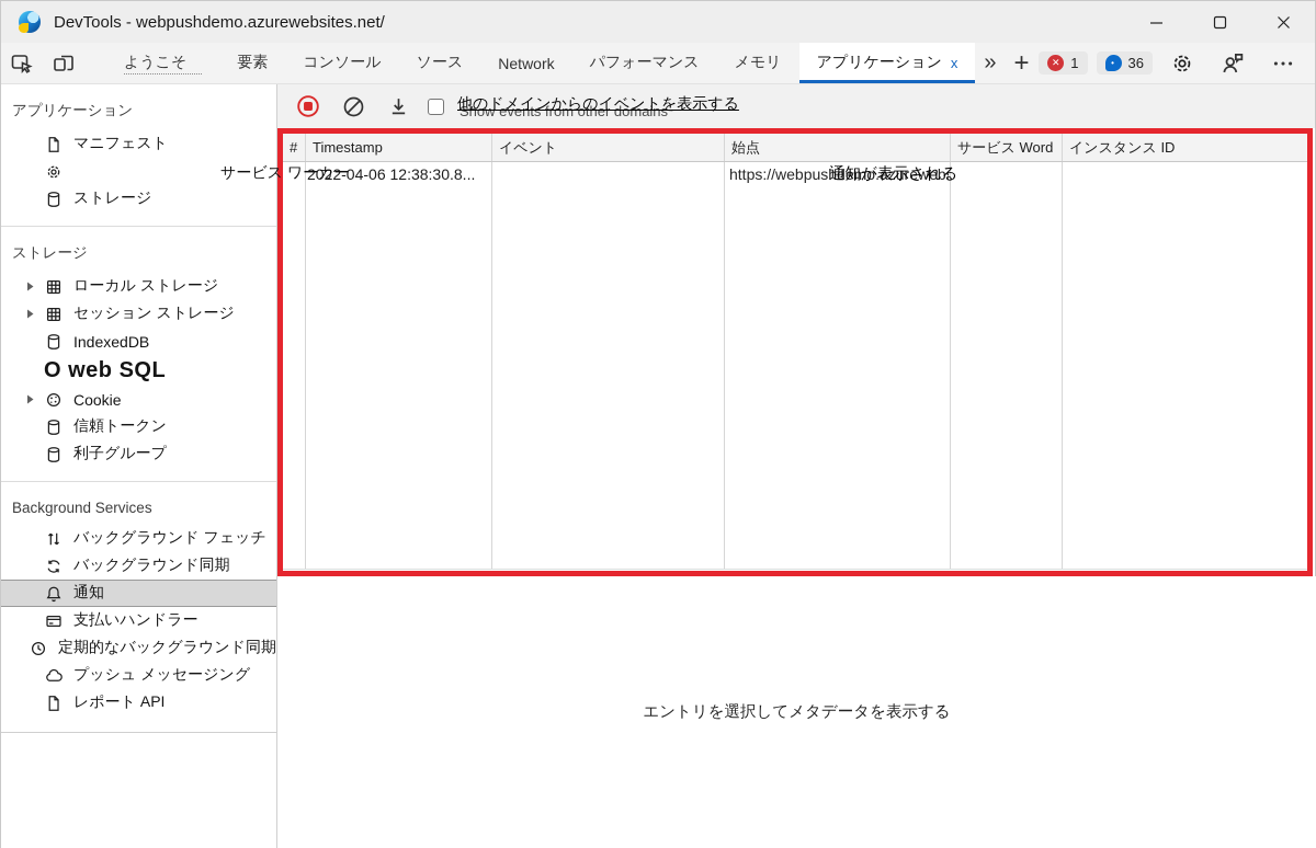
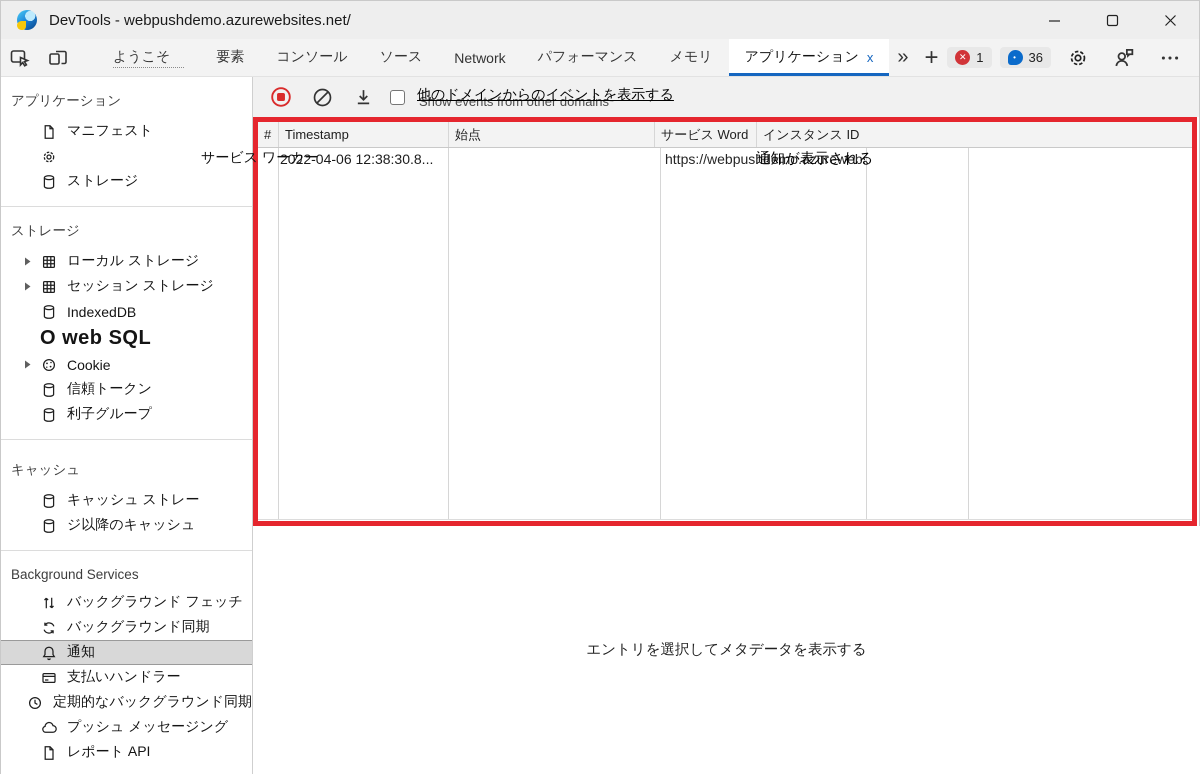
  サービス ワーカー
  DevTools - webpushdemo.azurewebsites.net/
  ようこそ
  要素
  コンソール
  ソース
  Network
  パフォーマンス
  メモリ
  アプリケーション
  x
  »
  +
  ✕
  1
  •
  36
  アプリケーション
  マニフェスト
  ストレージ
  ストレージ
  ローカル ストレージ
  セッション ストレージ
  IndexedDB
  O web SQL
  Cookie
  信頼トークン
  利子グループ
+ キャッシュ
+ キャッシュ ストレー
+ ジ以降のキャッシュ
  Background Services
  バックグラウンド フェッチ
  バックグラウンド同期
  通知
  支払いハンドラー
  定期的なバックグラウンド同期
  プッシュ メッセージング
  レポート API
  Show events from other domains
  他のドメインからのイベントを表示する
  #
  Timestamp
- イベント
  始点
  サービス Word
  インスタンス ID
  2022-04-06 12:38:30.8...
  https://webpushdemo.azureweb
  通知が表示される
  エントリを選択してメタデータを表示する
